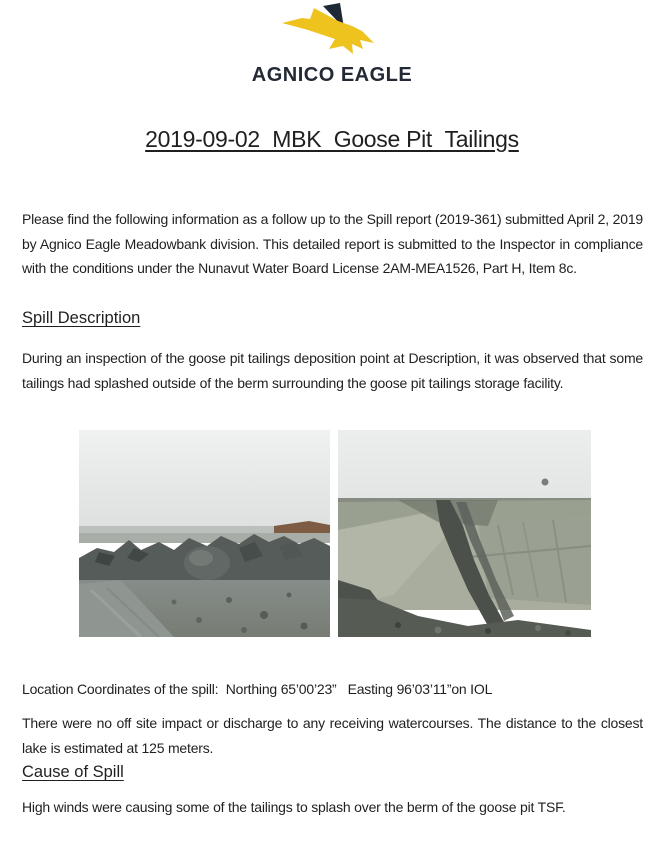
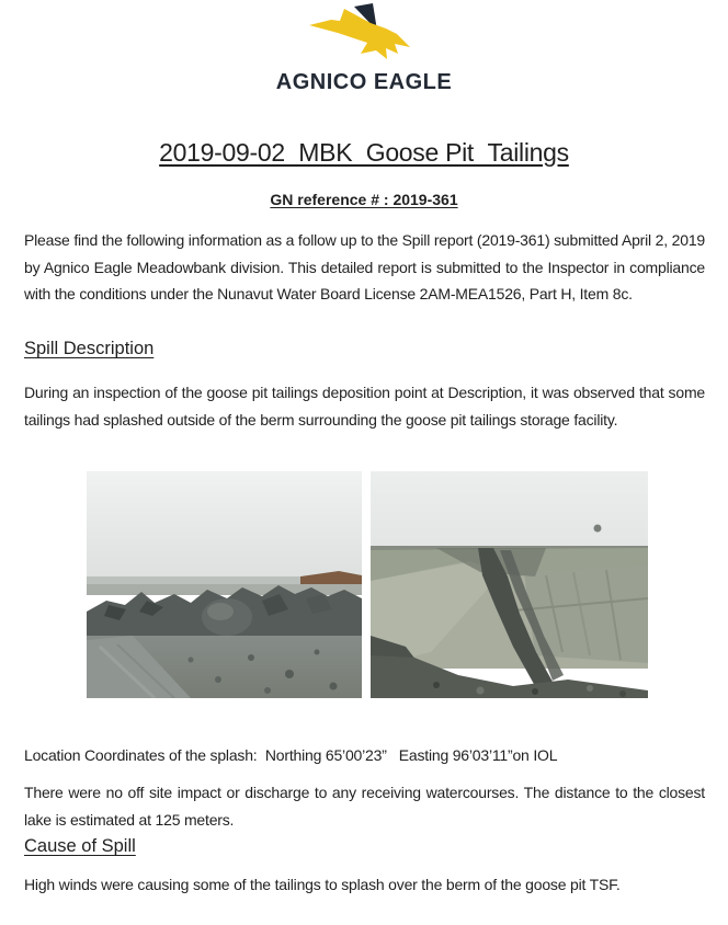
  AGNICO EAGLE
  2019-09-02_MBK_Goose Pit_Tailings
+ GN reference # : 2019-361
  Please find the following information as a follow up to the Spill report (2019-361) submitted April 2, 2019 by Agnico Eagle Meadowbank division. This detailed report is submitted to the Inspector in compliance with the conditions under the Nunavut Water Board License 2AM-MEA1526, Part H, Item 8c.
  Spill Description
  During an inspection of the goose pit tailings deposition point at Description, it was observed that some tailings had splashed outside of the berm surrounding the goose pit tailings storage facility.
- Location Coordinates of the spill: Northing 65’00’23” Easting 96’03’11”on IOL
+ Location Coordinates of the splash: Northing 65’00’23” Easting 96’03’11”on IOL
  There were no off site impact or discharge to any receiving watercourses. The distance to the closest lake is estimated at 125 meters.
  Cause of Spill
  High winds were causing some of the tailings to splash over the berm of the goose pit TSF.
